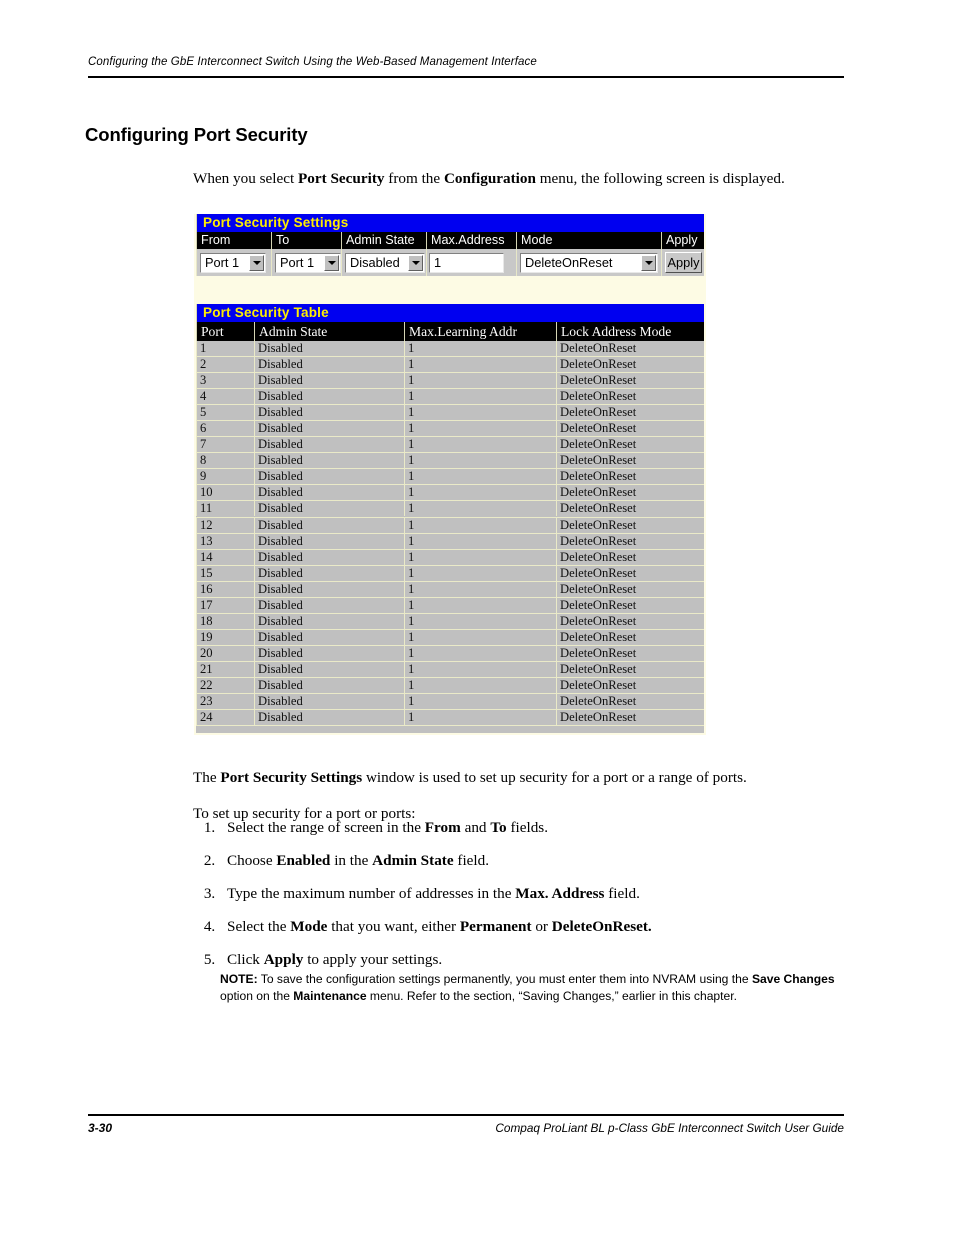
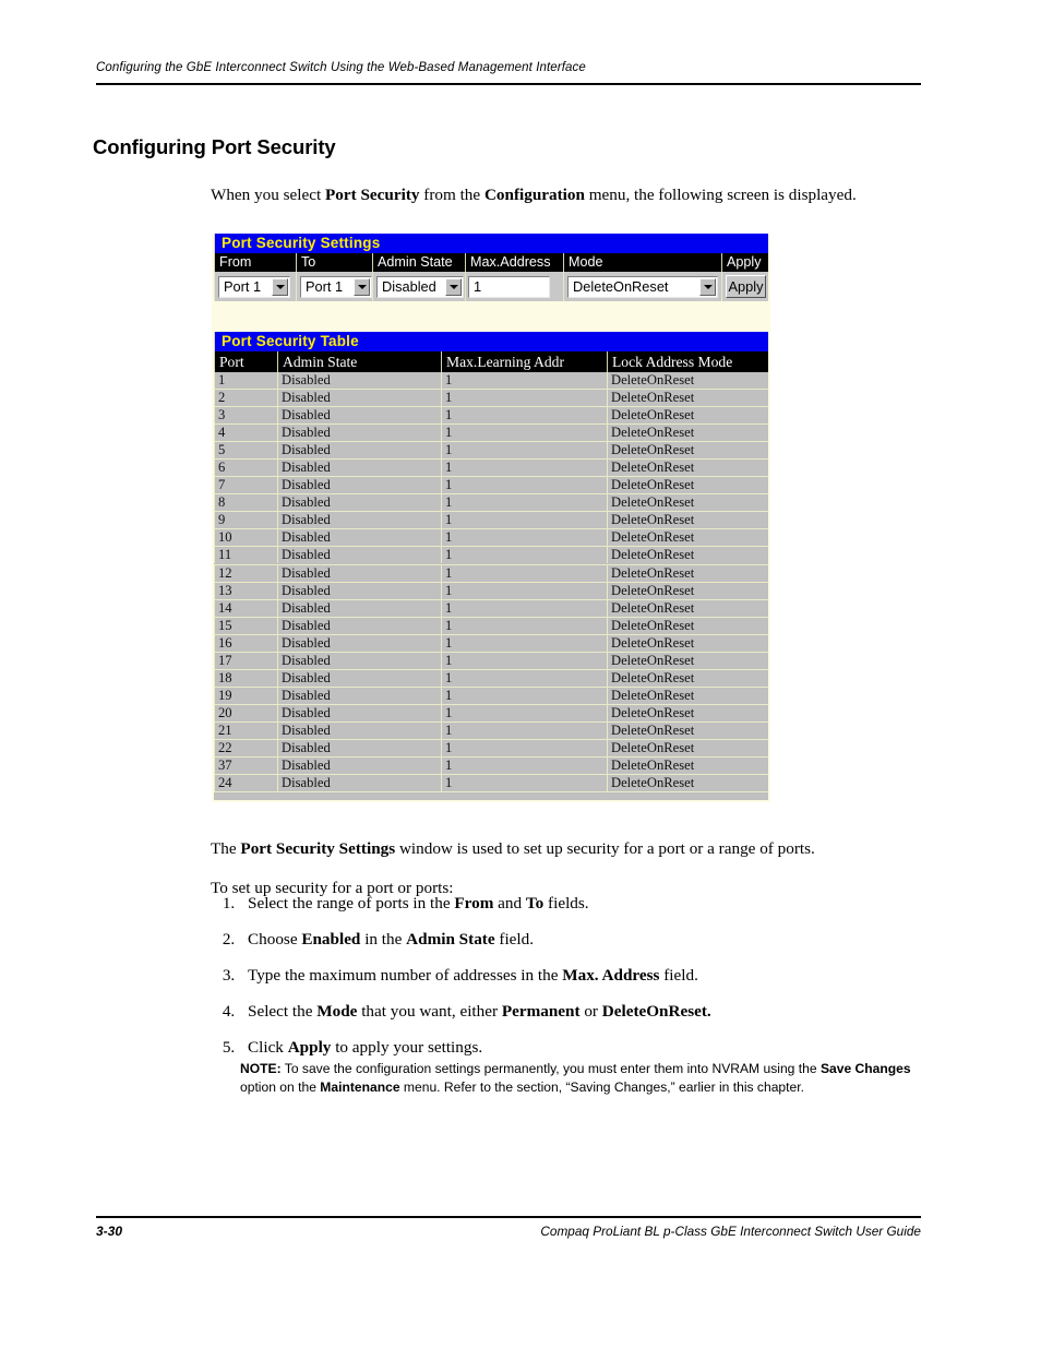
  Configuring the GbE Interconnect Switch Using the Web-Based Management Interface
  Configuring Port Security
  When you select Port Security from the Configuration menu, the following screen is displayed.
  Port Security Settings
  From
  To
  Admin State
  Max.Address
  Mode
  Apply
  Port 1
  Port 1
  Disabled
  1
  DeleteOnReset
  Apply
  Port Security Table
  Port
  Admin State
  Max.Learning Addr
  Lock Address Mode
  1
  Disabled
  1
  DeleteOnReset
  2
  Disabled
  1
  DeleteOnReset
  3
  Disabled
  1
  DeleteOnReset
  4
  Disabled
  1
  DeleteOnReset
  5
  Disabled
  1
  DeleteOnReset
  6
  Disabled
  1
  DeleteOnReset
  7
  Disabled
  1
  DeleteOnReset
  8
  Disabled
  1
  DeleteOnReset
  9
  Disabled
  1
  DeleteOnReset
  10
  Disabled
  1
  DeleteOnReset
  11
  Disabled
  1
  DeleteOnReset
  12
  Disabled
  1
  DeleteOnReset
  13
  Disabled
  1
  DeleteOnReset
  14
  Disabled
  1
  DeleteOnReset
  15
  Disabled
  1
  DeleteOnReset
  16
  Disabled
  1
  DeleteOnReset
  17
  Disabled
  1
  DeleteOnReset
  18
  Disabled
  1
  DeleteOnReset
  19
  Disabled
  1
  DeleteOnReset
  20
  Disabled
  1
  DeleteOnReset
  21
  Disabled
  1
  DeleteOnReset
  22
  Disabled
  1
  DeleteOnReset
- 23
+ 37
  Disabled
  1
  DeleteOnReset
  24
  Disabled
  1
  DeleteOnReset
  The Port Security Settings window is used to set up security for a port or a range of ports.
  To set up security for a port or ports:
- Select the range of screen in the From and To fields.
+ Select the range of ports in the From and To fields.
  Choose Enabled in the Admin State field.
  Type the maximum number of addresses in the Max. Address field.
  Select the Mode that you want, either Permanent or DeleteOnReset.
  Click Apply to apply your settings.
  NOTE: To save the configuration settings permanently, you must enter them into NVRAM using the Save Changes option on the Maintenance menu. Refer to the section, “Saving Changes,” earlier in this chapter.
  3-30
  Compaq ProLiant BL p-Class GbE Interconnect Switch User Guide
